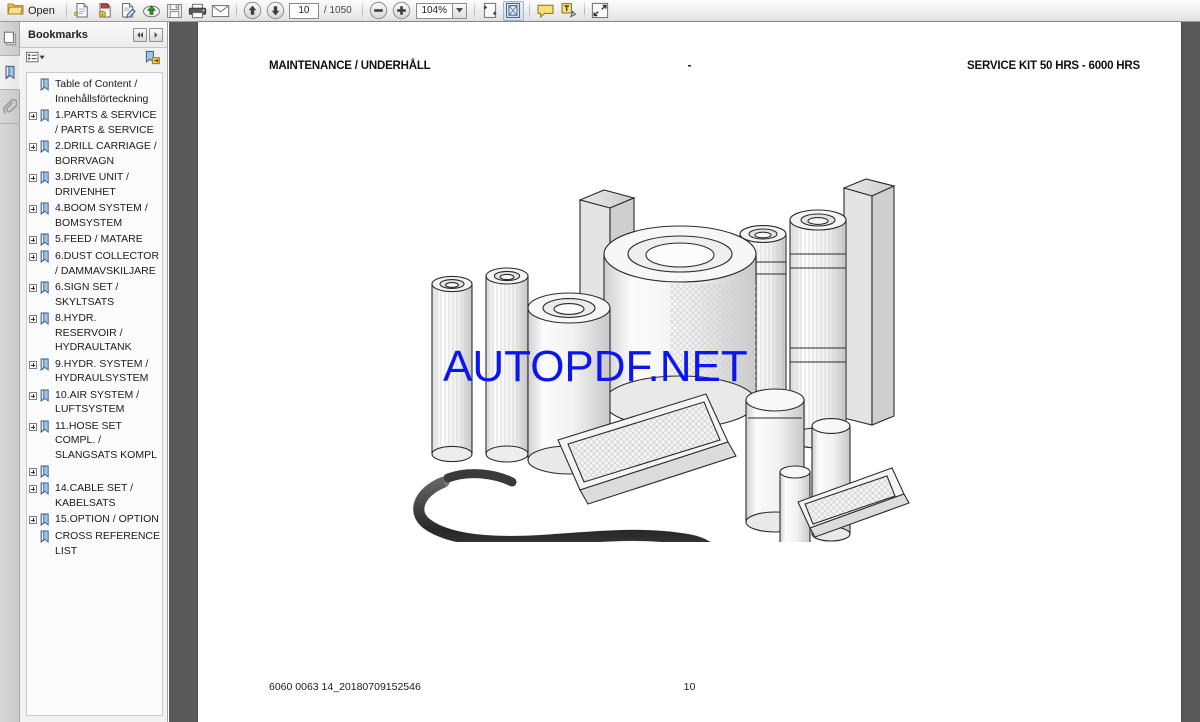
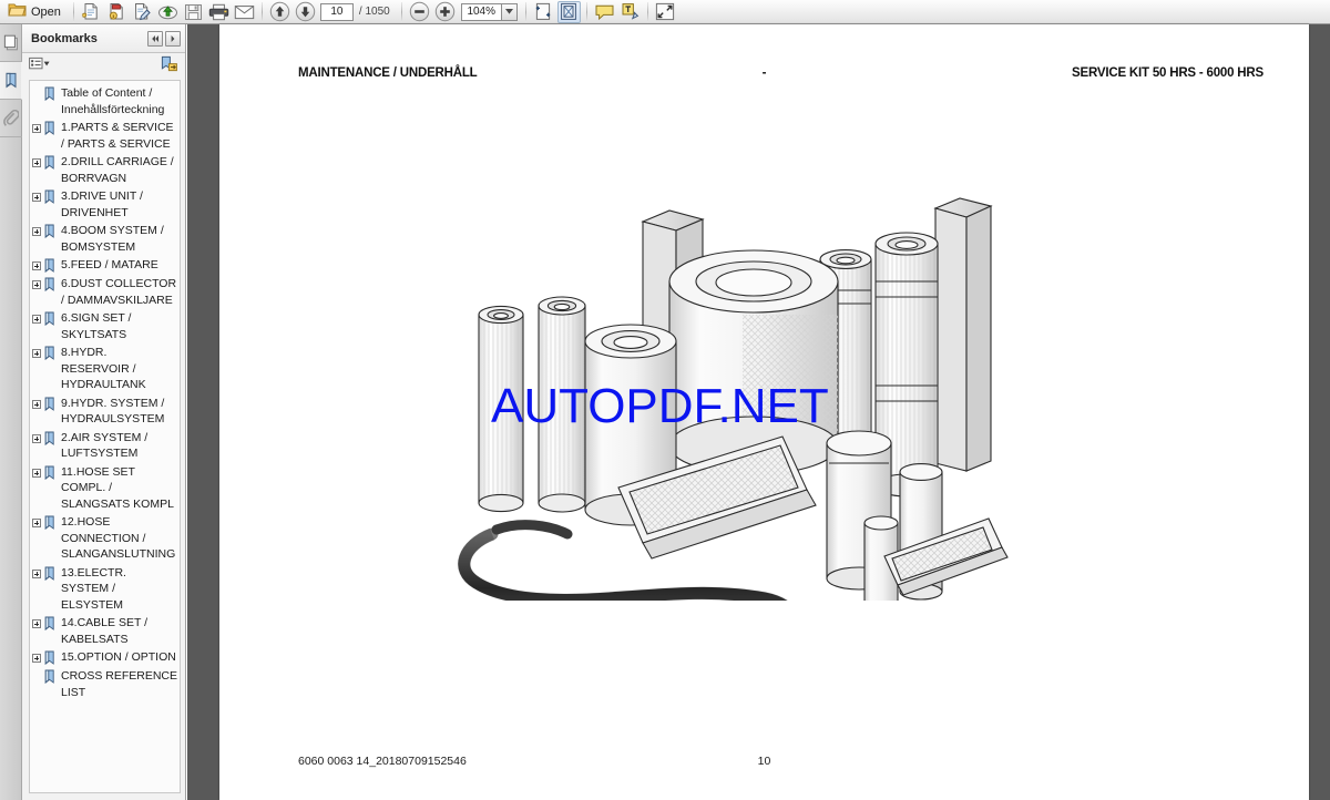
  Open
  10
  / 1050
  104%
  Bookmarks
  Table of Content / Innehållsförteckning
  1.PARTS & SERVICE / PARTS & SERVICE
  2.DRILL CARRIAGE / BORRVAGN
  3.DRIVE UNIT / DRIVENHET
  4.BOOM SYSTEM / BOMSYSTEM
  5.FEED / MATARE
  6.DUST COLLECTOR / DAMMAVSKILJARE
  6.SIGN SET / SKYLTSATS
  8.HYDR. RESERVOIR / HYDRAULTANK
  9.HYDR. SYSTEM / HYDRAULSYSTEM
- 10.AIR SYSTEM / LUFTSYSTEM
+ 2.AIR SYSTEM / LUFTSYSTEM
  11.HOSE SET COMPL. / SLANGSATS KOMPL
+ 12.HOSE CONNECTION / SLANGANSLUTNING
+ 13.ELECTR. SYSTEM / ELSYSTEM
  14.CABLE SET / KABELSATS
  15.OPTION / OPTION
  CROSS REFERENCE LIST
  MAINTENANCE / UNDERHÅLL
  -
  SERVICE KIT 50 HRS - 6000 HRS
  AUTOPDF.NET
  6060 0063 14_20180709152546
  10
